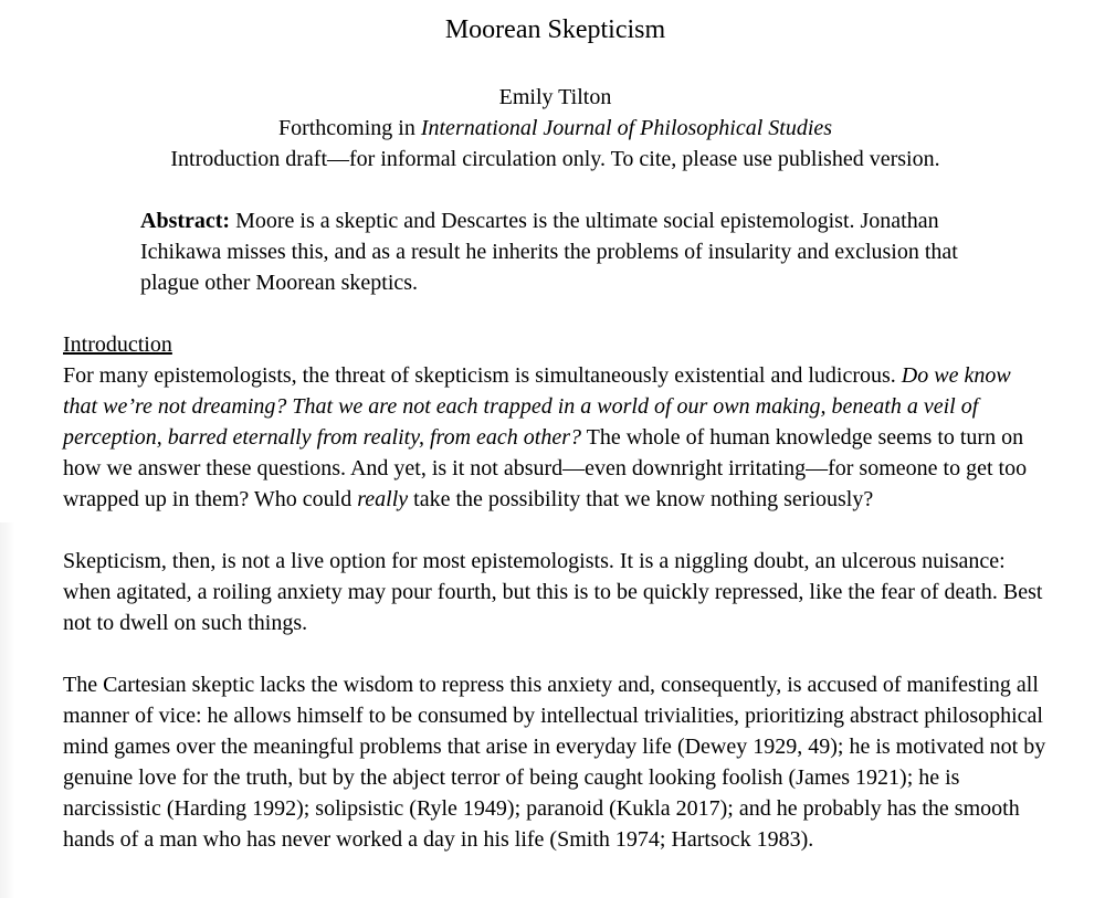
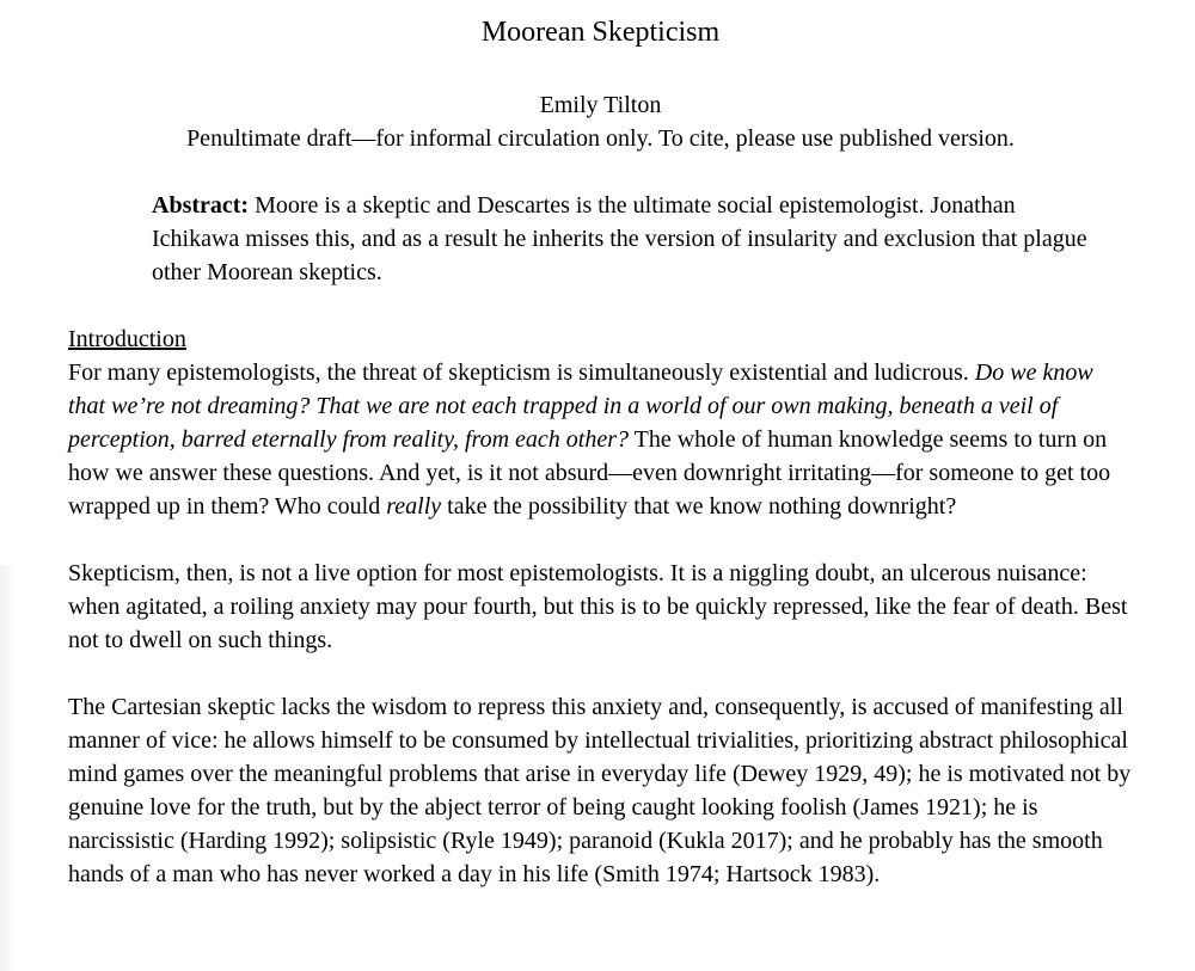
  Moorean Skepticism
  Emily Tilton
- Forthcoming in International Journal of Philosophical Studies
- Introduction draft—for informal circulation only. To cite, please use published version.
+ Penultimate draft—for informal circulation only. To cite, please use published version.
- Abstract: Moore is a skeptic and Descartes is the ultimate social epistemologist. Jonathan Ichikawa misses this, and as a result he inherits the problems of insularity and exclusion that plague other Moorean skeptics.
+ Abstract: Moore is a skeptic and Descartes is the ultimate social epistemologist. Jonathan Ichikawa misses this, and as a result he inherits the version of insularity and exclusion that plague other Moorean skeptics.
  Introduction
- For many epistemologists, the threat of skepticism is simultaneously existential and ludicrous. Do we know that we’re not dreaming? That we are not each trapped in a world of our own making, beneath a veil of perception, barred eternally from reality, from each other? The whole of human knowledge seems to turn on how we answer these questions. And yet, is it not absurd—even downright irritating—for someone to get too wrapped up in them? Who could really take the possibility that we know nothing seriously?
+ For many epistemologists, the threat of skepticism is simultaneously existential and ludicrous. Do we know that we’re not dreaming? That we are not each trapped in a world of our own making, beneath a veil of perception, barred eternally from reality, from each other? The whole of human knowledge seems to turn on how we answer these questions. And yet, is it not absurd—even downright irritating—for someone to get too wrapped up in them? Who could really take the possibility that we know nothing downright?
  Skepticism, then, is not a live option for most epistemologists. It is a niggling doubt, an ulcerous nuisance: when agitated, a roiling anxiety may pour fourth, but this is to be quickly repressed, like the fear of death. Best not to dwell on such things.
  The Cartesian skeptic lacks the wisdom to repress this anxiety and, consequently, is accused of manifesting all manner of vice: he allows himself to be consumed by intellectual trivialities, prioritizing abstract philosophical mind games over the meaningful problems that arise in everyday life (Dewey 1929, 49); he is motivated not by genuine love for the truth, but by the abject terror of being caught looking foolish (James 1921); he is narcissistic (Harding 1992); solipsistic (Ryle 1949); paranoid (Kukla 2017); and he probably has the smooth hands of a man who has never worked a day in his life (Smith 1974; Hartsock 1983).
